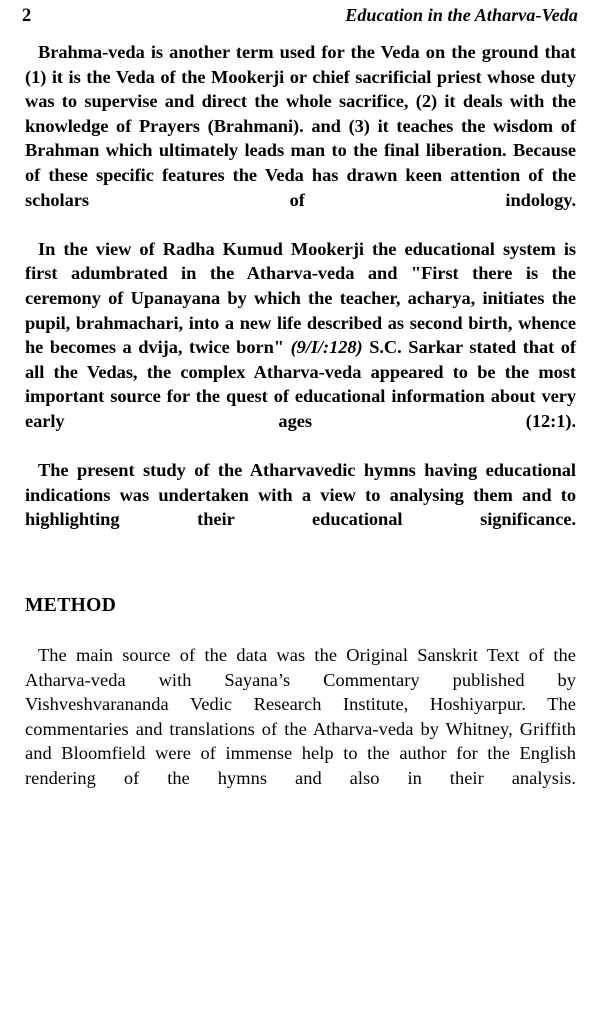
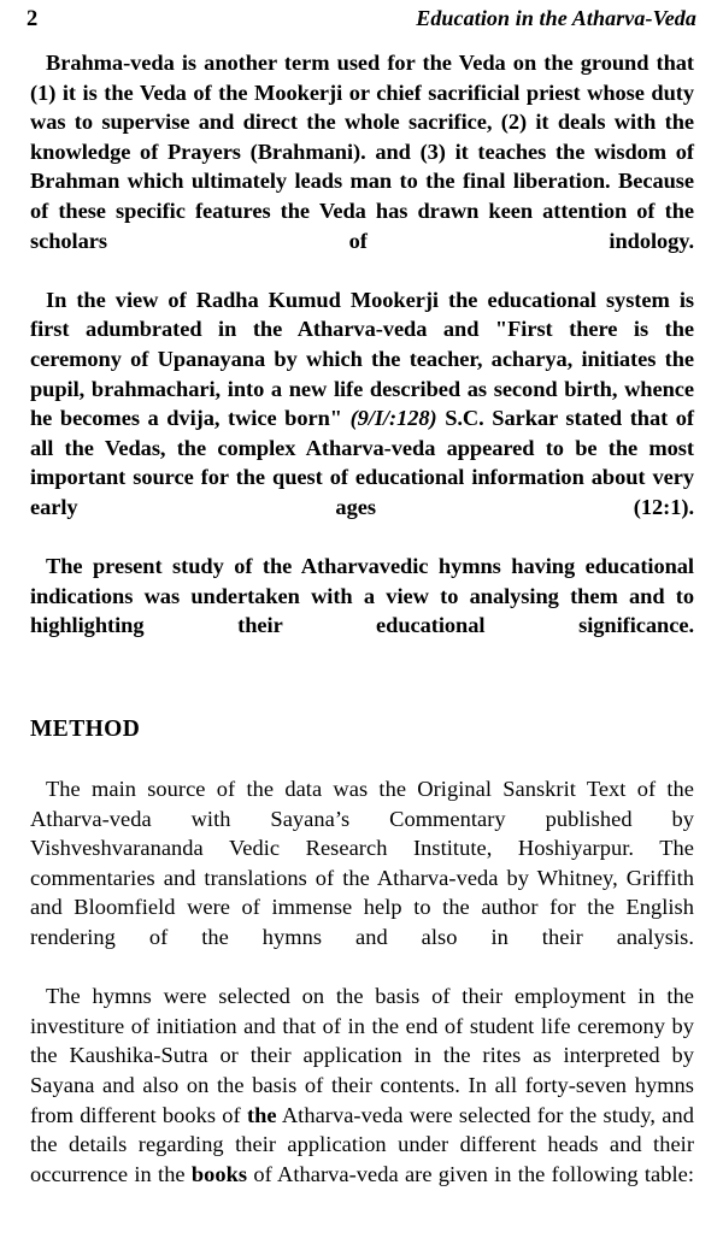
  2
  Education in the Atharva-Veda
  Brahma-veda is another term used for the Veda on the ground that (1) it is the Veda of the Mookerji or chief sacrificial priest whose duty was to supervise and direct the whole sacrifice, (2) it deals with the knowledge of Prayers (Brahmani). and (3) it teaches the wisdom of Brahman which ultimately leads man to the final liberation. Because of these specific features the Veda has drawn keen attention of the scholars of indology.
  In the view of Radha Kumud Mookerji the educational system is first adumbrated in the Atharva-veda and "First there is the ceremony of Upanayana by which the teacher, acharya, initiates the pupil, brahmachari, into a new life described as second birth, whence he becomes a dvija, twice born" (9/I/:128) S.C. Sarkar stated that of all the Vedas, the complex Atharva-veda appeared to be the most important source for the quest of educational information about very early ages (12:1).
  The present study of the Atharvavedic hymns having educational indications was undertaken with a view to analysing them and to highlighting their educational significance.
  METHOD
  The main source of the data was the Original Sanskrit Text of the Atharva-veda with Sayana’s Commentary published by Vishveshvarananda Vedic Research Institute, Hoshiyarpur. The commentaries and translations of the Atharva-veda by Whitney, Griffith and Bloomfield were of immense help to the author for the English rendering of the hymns and also in their analysis.
+ The hymns were selected on the basis of their employment in the investiture of initiation and that of in the end of student life ceremony by the Kaushika-Sutra or their application in the rites as interpreted by Sayana and also on the basis of their contents. In all forty-seven hymns from different books of the Atharva-veda were selected for the study, and the details regarding their application under different heads and their occurrence in the books of Atharva-veda are given in the following table:
